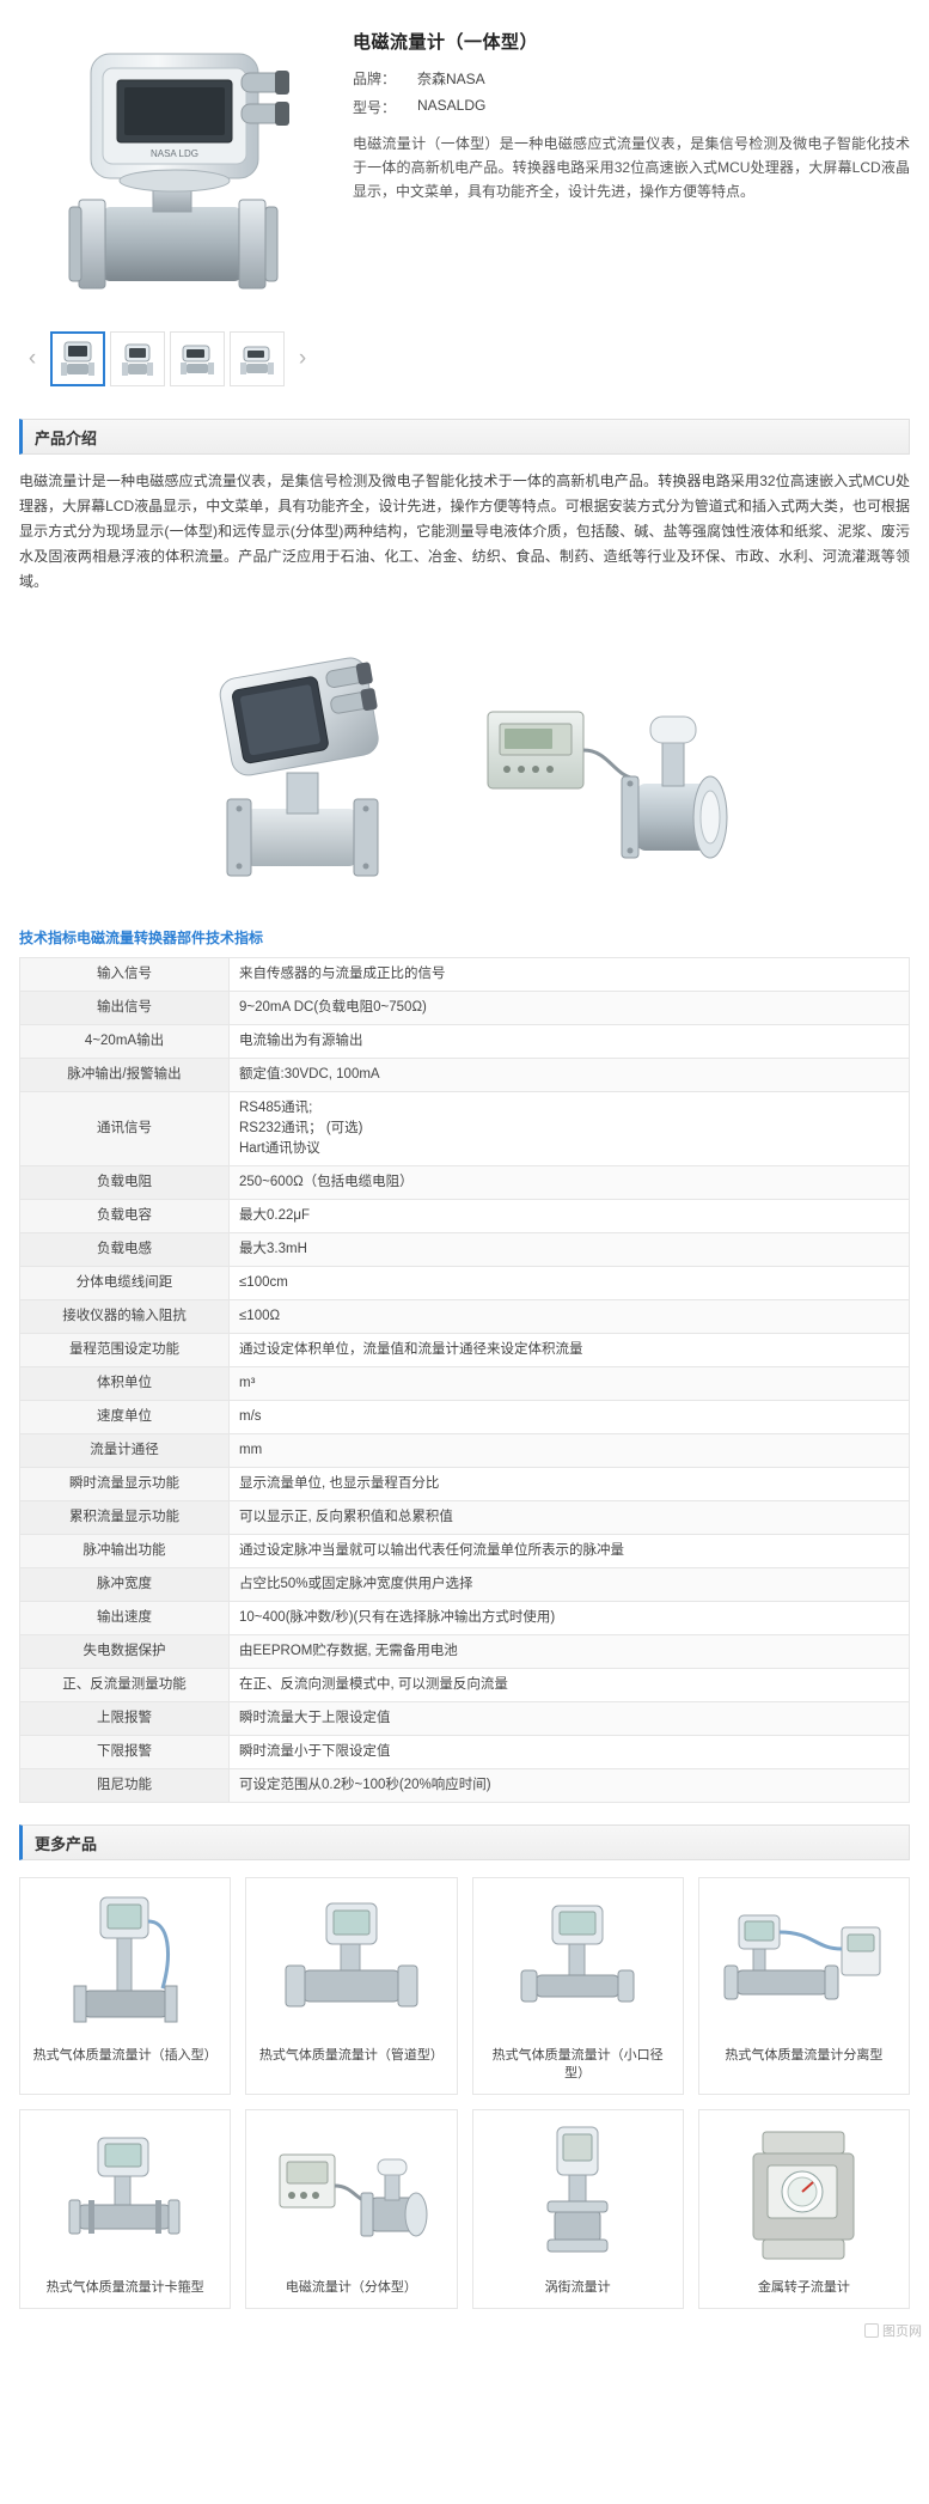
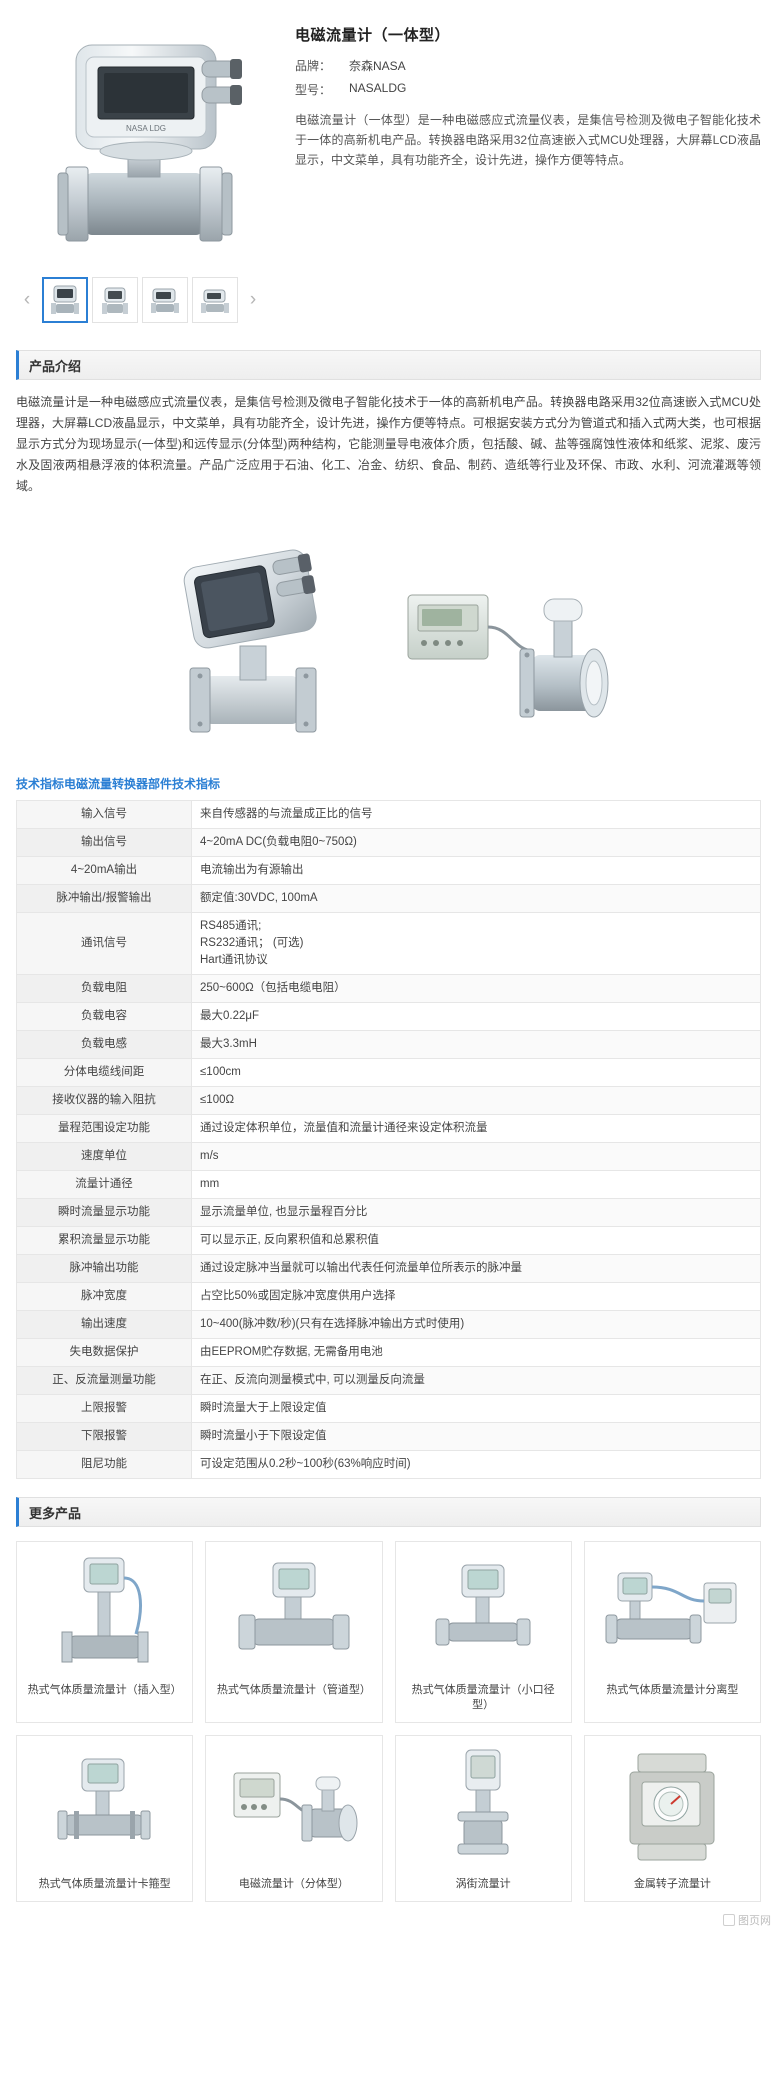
  NASA LDG
  ‹
  ›
  电磁流量计（一体型）
  品牌：
  奈森NASA
  型号：
  NASALDG
  电磁流量计（一体型）是一种电磁感应式流量仪表，是集信号检测及微电子智能化技术于一体的高新机电产品。转换器电路采用32位高速嵌入式MCU处理器，大屏幕LCD液晶显示，中文菜单，具有功能齐全，设计先进，操作方便等特点。
  产品介绍
  电磁流量计是一种电磁感应式流量仪表，是集信号检测及微电子智能化技术于一体的高新机电产品。转换器电路采用32位高速嵌入式MCU处理器，大屏幕LCD液晶显示，中文菜单，具有功能齐全，设计先进，操作方便等特点。可根据安装方式分为管道式和插入式两大类，也可根据显示方式分为现场显示(一体型)和远传显示(分体型)两种结构，它能测量导电液体介质，包括酸、碱、盐等强腐蚀性液体和纸浆、泥浆、废污水及固液两相悬浮液的体积流量。产品广泛应用于石油、化工、冶金、纺织、食品、制药、造纸等行业及环保、市政、水利、河流灌溉等领域。
  技术指标电磁流量转换器部件技术指标
  输入信号	来自传感器的与流量成正比的信号
- 输出信号	9~20mA DC(负载电阻0~750Ω)
+ 输出信号	4~20mA DC(负载电阻0~750Ω)
  4~20mA输出	电流输出为有源输出
  脉冲输出/报警输出	额定值:30VDC, 100mA
  通讯信号	RS485通讯; RS232通讯； (可选) Hart通讯协议
  负载电阻	250~600Ω（包括电缆电阻）
  负载电容	最大0.22μF
  负载电感	最大3.3mH
  分体电缆线间距	≤100cm
  接收仪器的输入阻抗	≤100Ω
  量程范围设定功能	通过设定体积单位，流量值和流量计通径来设定体积流量
- 体积单位	m³
  速度单位	m/s
  流量计通径	mm
  瞬时流量显示功能	显示流量单位, 也显示量程百分比
  累积流量显示功能	可以显示正, 反向累积值和总累积值
  脉冲输出功能	通过设定脉冲当量就可以输出代表任何流量单位所表示的脉冲量
  脉冲宽度	占空比50%或固定脉冲宽度供用户选择
  输出速度	10~400(脉冲数/秒)(只有在选择脉冲输出方式时使用)
  失电数据保护	由EEPROM贮存数据, 无需备用电池
  正、反流量测量功能	在正、反流向测量模式中, 可以测量反向流量
  上限报警	瞬时流量大于上限设定值
  下限报警	瞬时流量小于下限设定值
- 阻尼功能	可设定范围从0.2秒~100秒(20%响应时间)
+ 阻尼功能	可设定范围从0.2秒~100秒(63%响应时间)
  更多产品
  热式气体质量流量计（插入型）
  热式气体质量流量计（管道型）
  热式气体质量流量计（小口径型）
  热式气体质量流量计分离型
  热式气体质量流量计卡箍型
  电磁流量计（分体型）
  涡街流量计
  金属转子流量计
  图页网
